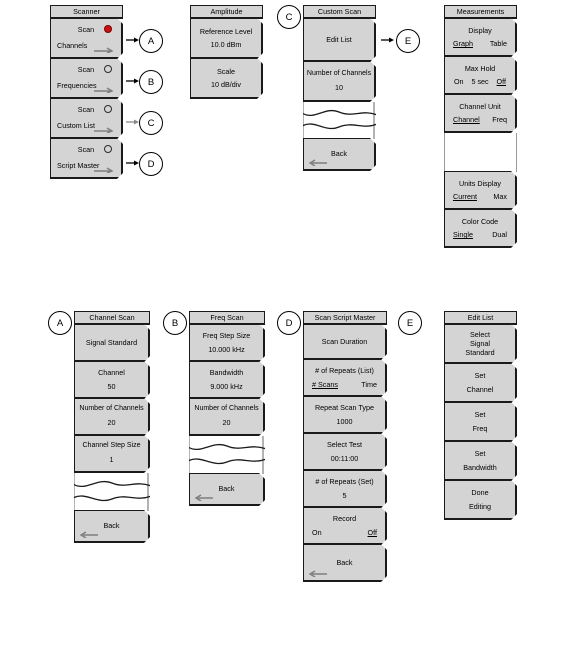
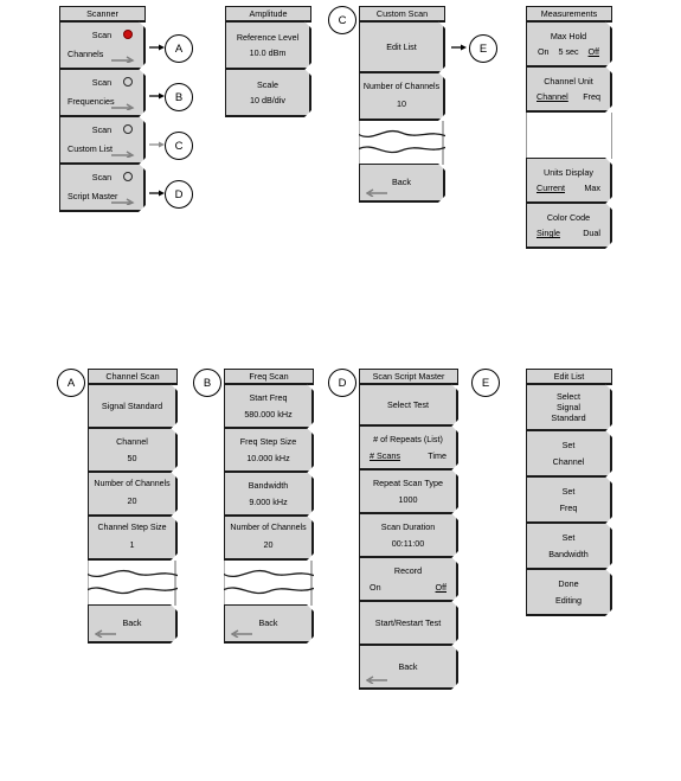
  Scanner
  Scan
  Channels
  Scan
  Frequencies
  Scan
  Custom List
  Scan
  Script Master
  A
  B
  C
  D
  Amplitude
  Reference Level
  10.0 dBm
  Scale
  10 dB/div
  C
  Custom Scan
  Edit List
  10
  Back
  E
  Measurements
- Display
- Graph
- Table
  Max Hold
  On
  5 sec
  Off
  Channel Unit
  Channel
  Freq
  Units Display
  Current
  Max
  Color Code
  Single
  Dual
  A
  Channel Scan
  Signal Standard
  Channel
  50
  20
  1
  Back
  B
  Freq Scan
+ Start Freq
+ 580.000 kHz
  Freq Step Size
  10.000 kHz
  Bandwidth
  9.000 kHz
  20
  Back
  D
  Scan Script Master
- Scan Duration
+ Select Test
  # of Repeats (List)
  # Scans
  Time
  Repeat Scan Type
  1000
- Select Test
+ Scan Duration
  00:11:00
- # of Repeats (Set)
- 5
  Record
  On
  Off
+ Start/Restart Test
  Back
  E
  Edit List
  Select
  Signal
  Standard
  Set
  Channel
  Set
  Freq
  Set
  Bandwidth
  Done
  Editing
